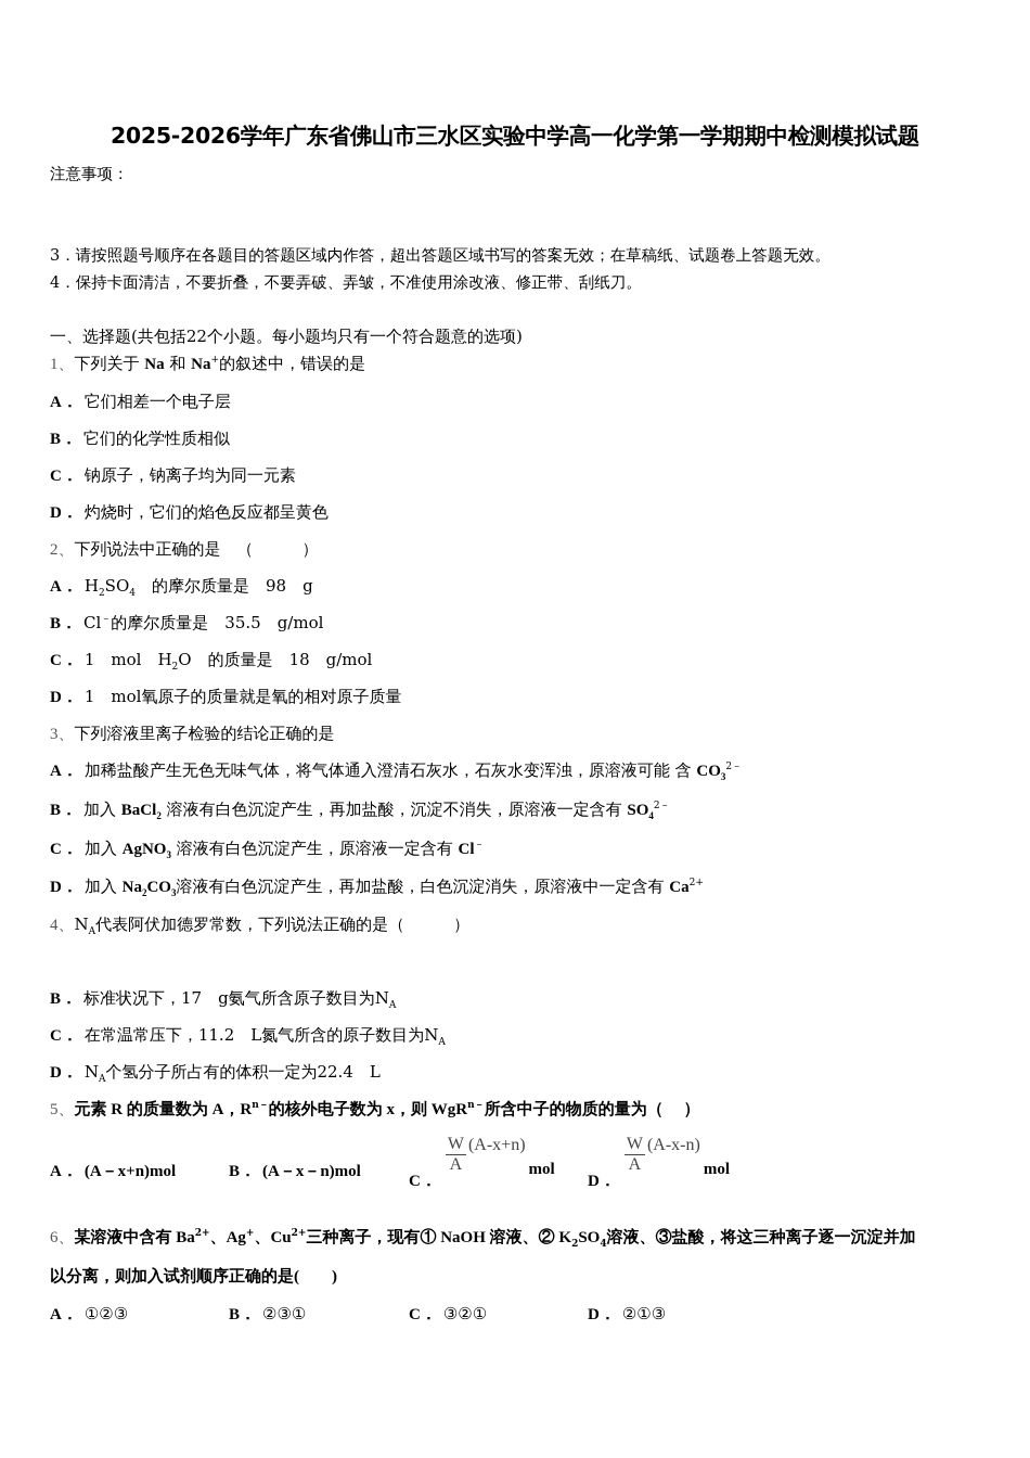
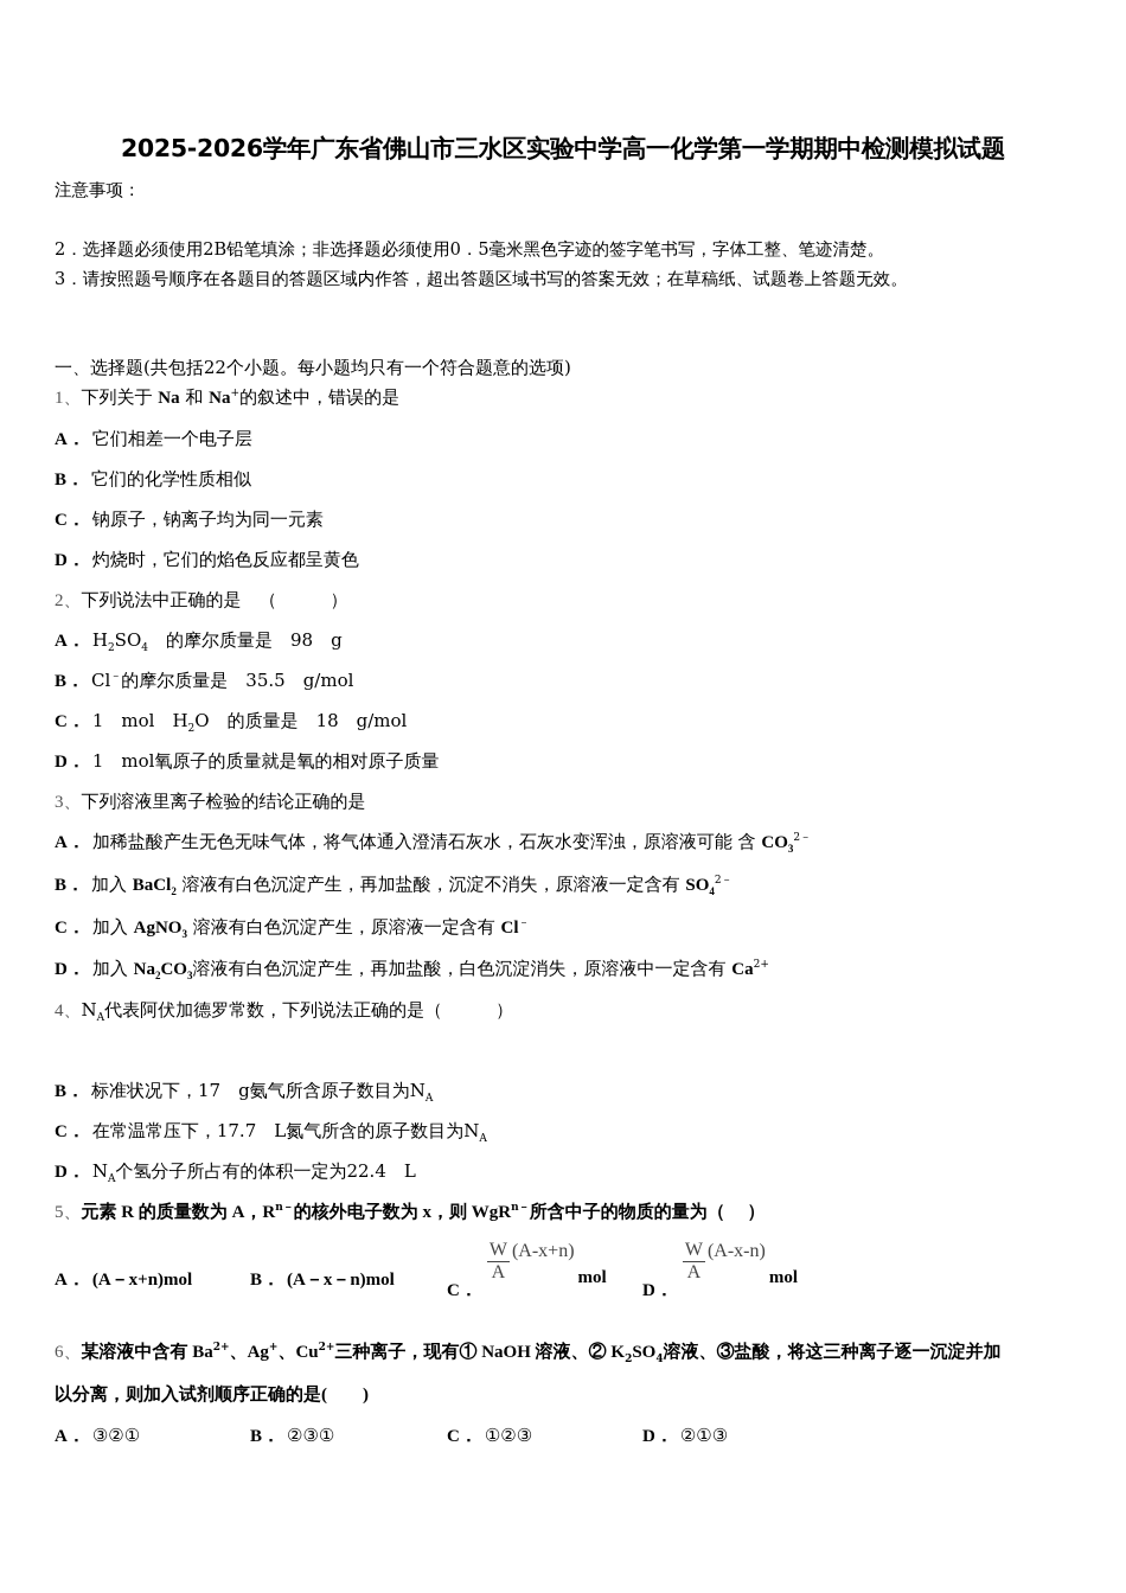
  2025-2026学年广东省佛山市三水区实验中学高一化学第一学期期中检测模拟试题
  注意事项：
+ 2．选择题必须使用2B铅笔填涂；非选择题必须使用0．5毫米黑色字迹的签字笔书写，字体工整、笔迹清楚。
  3．请按照题号顺序在各题目的答题区域内作答，超出答题区域书写的答案无效；在草稿纸、试题卷上答题无效。
- 4．保持卡面清洁，不要折叠，不要弄破、弄皱，不准使用涂改液、修正带、刮纸刀。
  一、选择题(共包括22个小题。每小题均只有一个符合题意的选项)
  1、下列关于 Na 和 Na+的叙述中，错误的是
  A． 它们相差一个电子层
  B． 它们的化学性质相似
  C． 钠原子，钠离子均为同一元素
  D． 灼烧时，它们的焰色反应都呈黄色
  2、下列说法中正确的是 （ ）
  A． H2SO4 的摩尔质量是 98 g
  B． Cl－的摩尔质量是 35.5 g/mol
  C． 1 mol H2O 的质量是 18 g/mol
  D． 1 mol氧原子的质量就是氧的相对原子质量
  3、下列溶液里离子检验的结论正确的是
  A． 加稀盐酸产生无色无味气体，将气体通入澄清石灰水，石灰水变浑浊，原溶液可能 含 CO32－
  B． 加入 BaCl2 溶液有白色沉淀产生，再加盐酸，沉淀不消失，原溶液一定含有 SO42－
  C． 加入 AgNO3 溶液有白色沉淀产生，原溶液一定含有 Cl－
  D． 加入 Na2CO3溶液有白色沉淀产生，再加盐酸，白色沉淀消失，原溶液中一定含有 Ca2+
  4、NA代表阿伏加德罗常数，下列说法正确的是（ ）
  B． 标准状况下，17 g氨气所含原子数目为NA
- C． 在常温常压下，11.2 L氮气所含的原子数目为NA
+ C． 在常温常压下，17.7 L氮气所含的原子数目为NA
  D． NA个氢分子所占有的体积一定为22.4 L
  5、元素 R 的质量数为 A，Rn－的核外电子数为 x，则 WgRn－所含中子的物质的量为（ ）
  A． (A－x+n)mol
  B． (A－x－n)mol
  C．
  W
  A
  (A-x+n)mol
  D．
  W
  A
  (A-x-n)mol
  6、某溶液中含有 Ba2+、Ag+、Cu2+三种离子，现有① NaOH 溶液、② K2SO4溶液、③盐酸，将这三种离子逐一沉淀并加
  以分离，则加入试剂顺序正确的是( )
- A． ①②③
+ A． ③②①
  B． ②③①
- C． ③②①
+ C． ①②③
  D． ②①③
